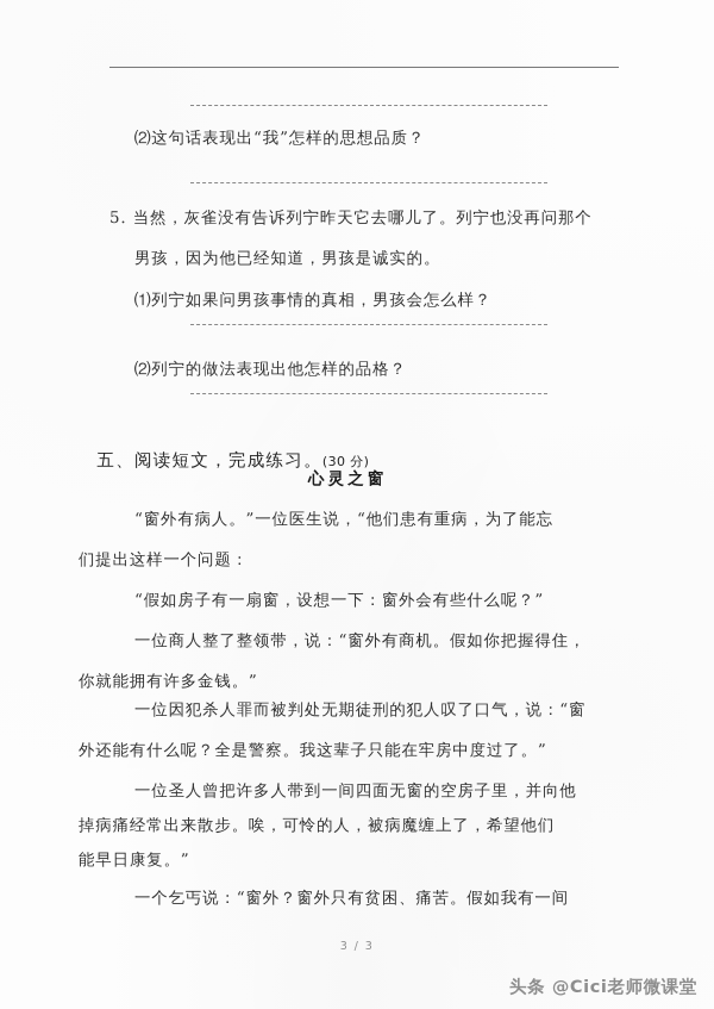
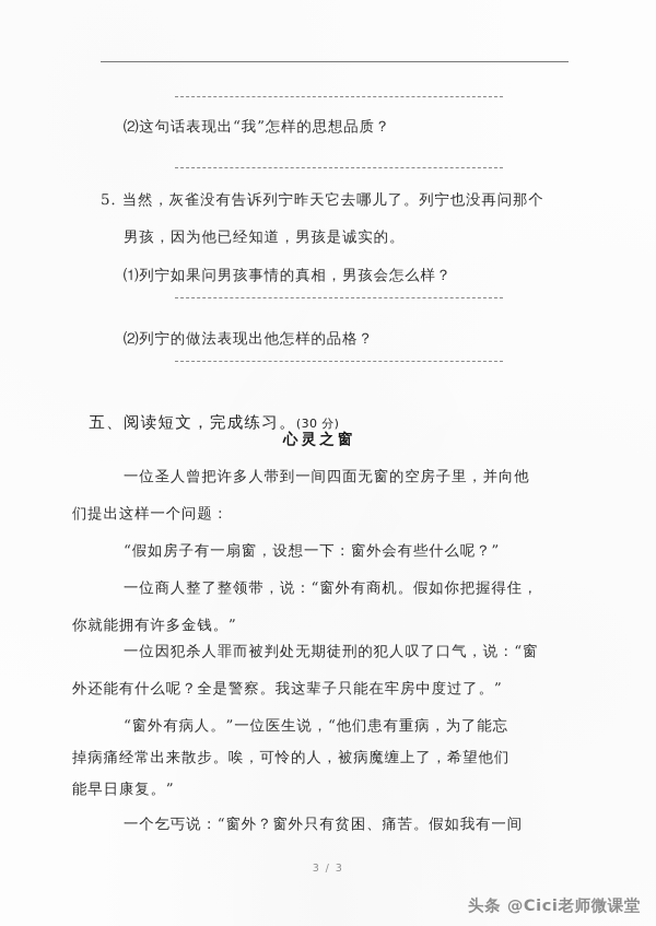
  ⑵这句话表现出“我”怎样的思想品质？
  5. 当然，灰雀没有告诉列宁昨天它去哪儿了。列宁也没再问那个
  男孩，因为他已经知道，男孩是诚实的。
  ⑴列宁如果问男孩事情的真相，男孩会怎么样？
  ⑵列宁的做法表现出他怎样的品格？
  五、阅读短文，完成练习。(30 分)
  心灵之窗
- “窗外有病人。”一位医生说，“他们患有重病，为了能忘
+ 一位圣人曾把许多人带到一间四面无窗的空房子里，并向他
  们提出这样一个问题：
  “假如房子有一扇窗，设想一下：窗外会有些什么呢？”
  一位商人整了整领带，说：“窗外有商机。假如你把握得住，
  你就能拥有许多金钱。”
  一位因犯杀人罪而被判处无期徒刑的犯人叹了口气，说：“窗
  外还能有什么呢？全是警察。我这辈子只能在牢房中度过了。”
- 一位圣人曾把许多人带到一间四面无窗的空房子里，并向他
+ “窗外有病人。”一位医生说，“他们患有重病，为了能忘
  掉病痛经常出来散步。唉，可怜的人，被病魔缠上了，希望他们
  能早日康复。”
  一个乞丐说：“窗外？窗外只有贫困、痛苦。假如我有一间
  3 / 3
  头条 @Cici老师微课堂
